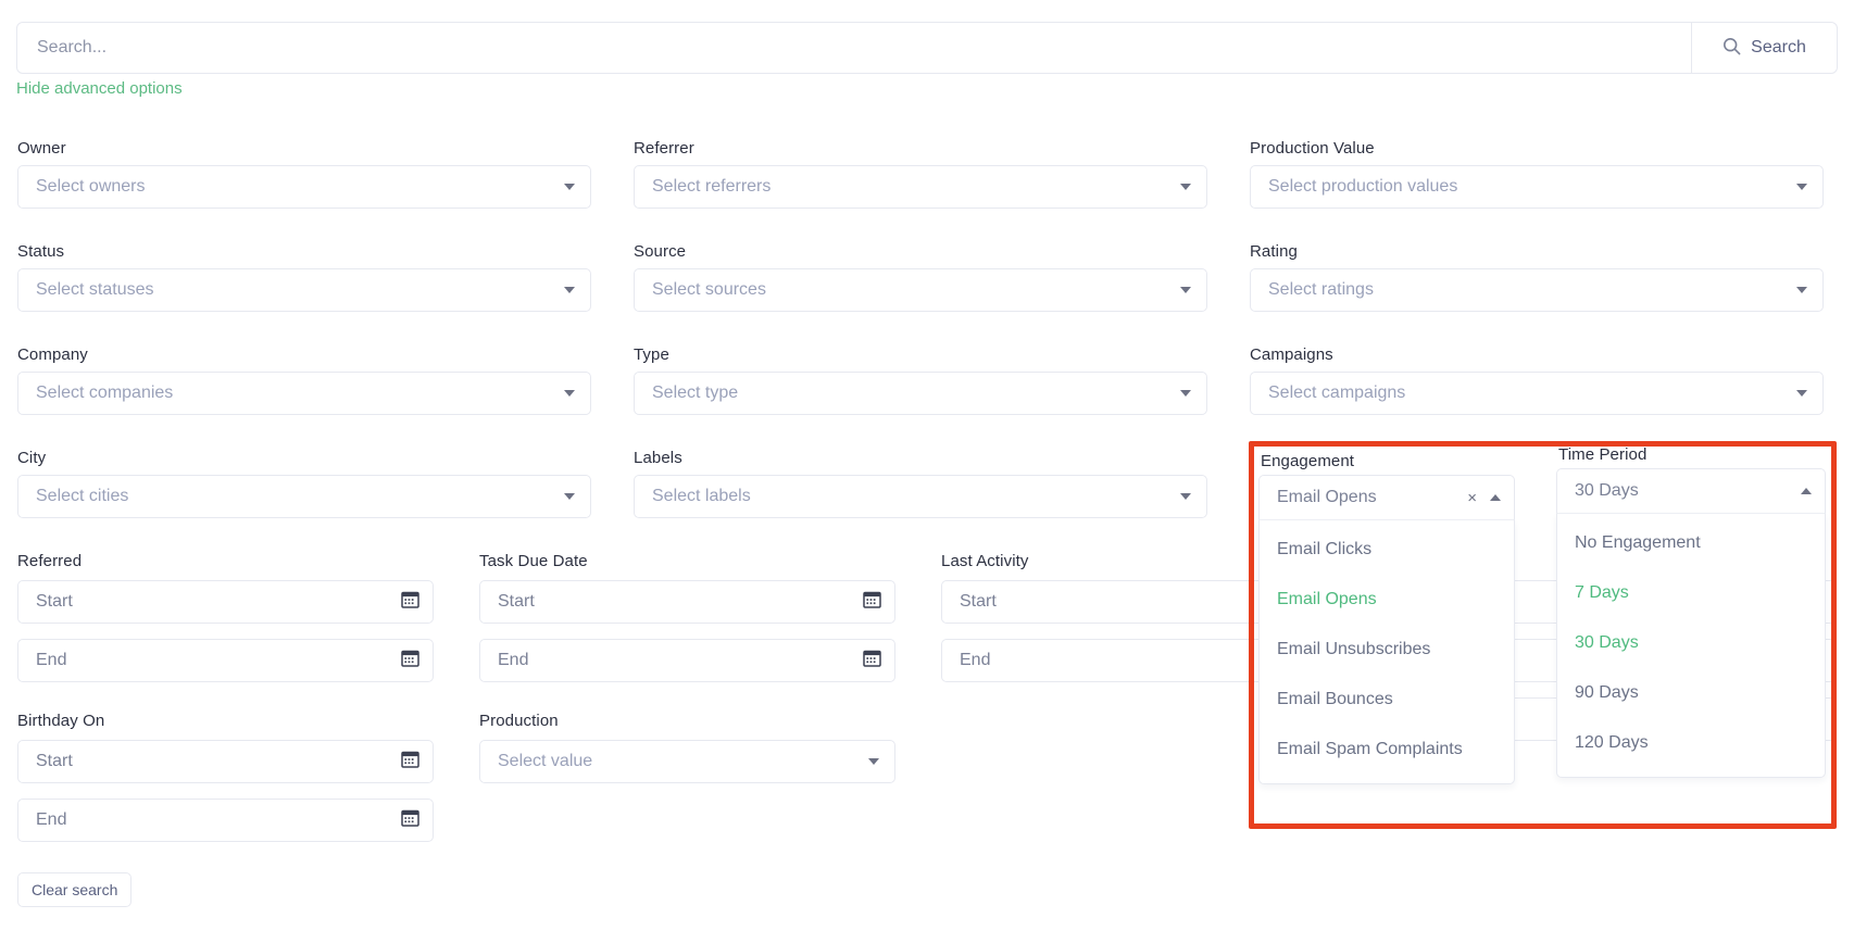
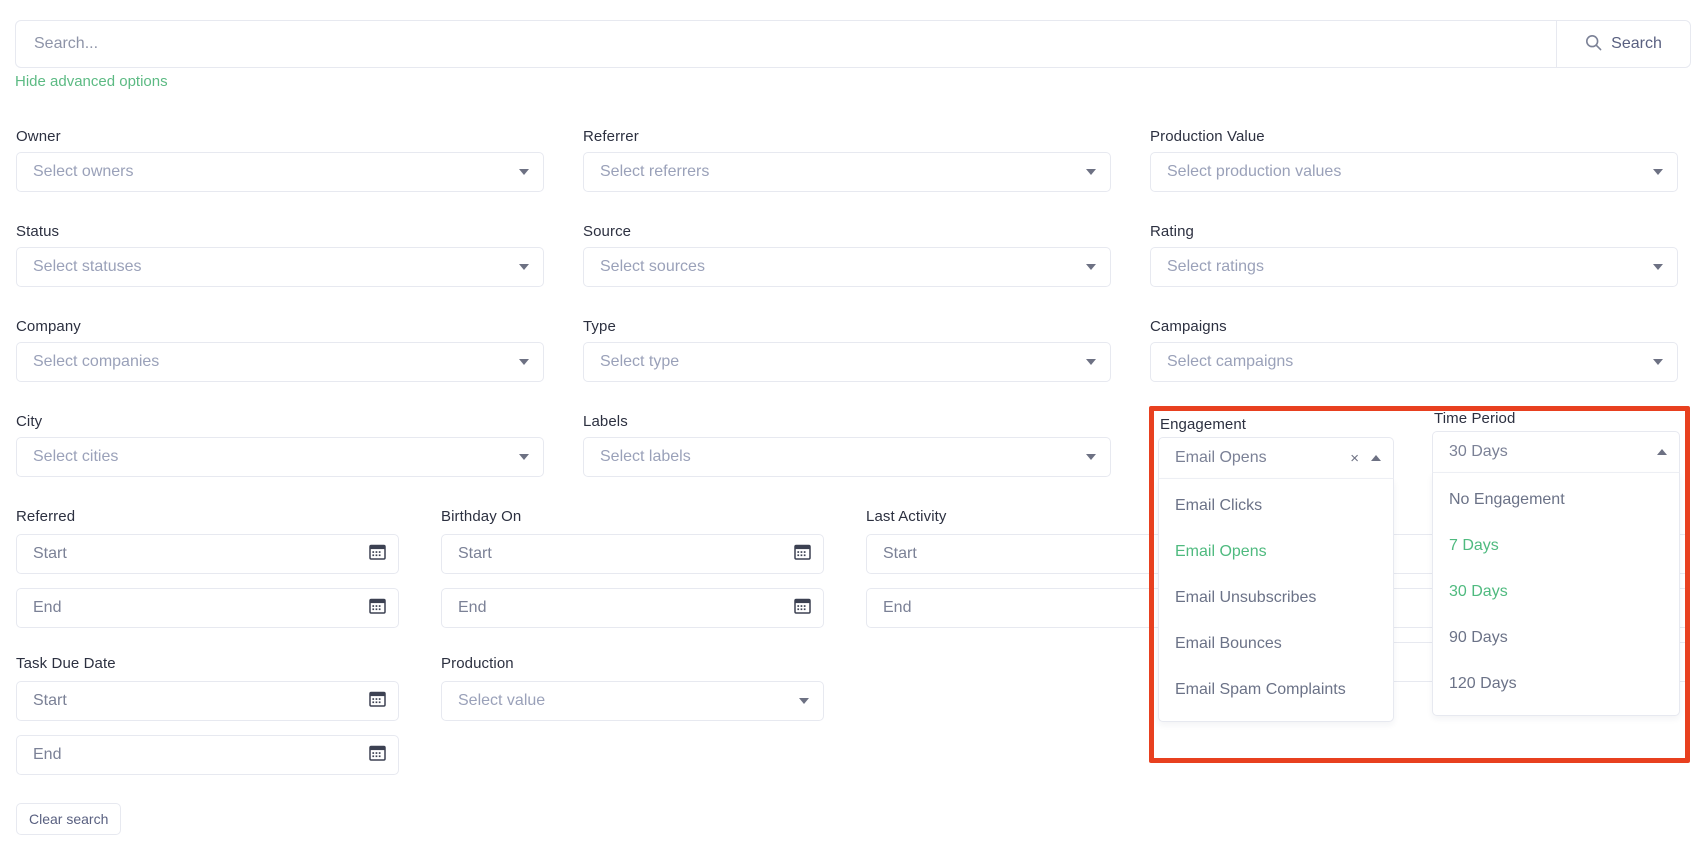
  Search...
  Search
  Hide advanced options
  Owner
  Select owners
  Referrer
  Select referrers
  Production Value
  Select production values
  Status
  Select statuses
  Source
  Select sources
  Rating
  Select ratings
  Company
  Select companies
  Type
  Select type
  Campaigns
  Select campaigns
  City
  Select cities
  Labels
  Select labels
  Referred
  Start
  End
- Task Due Date
+ Birthday On
  Start
  End
  Last Activity
  Start
  End
- Birthday On
+ Task Due Date
  Start
  End
  Production
  Select value
  Engagement
  Email Opens
  ×
  Email Clicks
  Email Opens
  Email Unsubscribes
  Email Bounces
  Email Spam Complaints
  Time Period
  30 Days
  No Engagement
  7 Days
  30 Days
  90 Days
  120 Days
  Clear search
